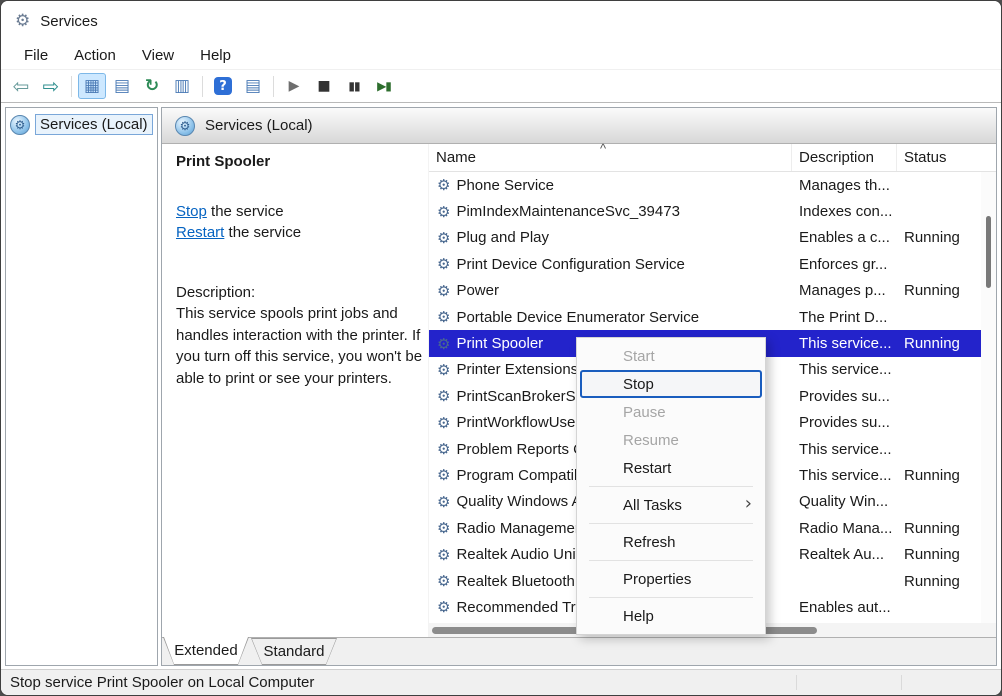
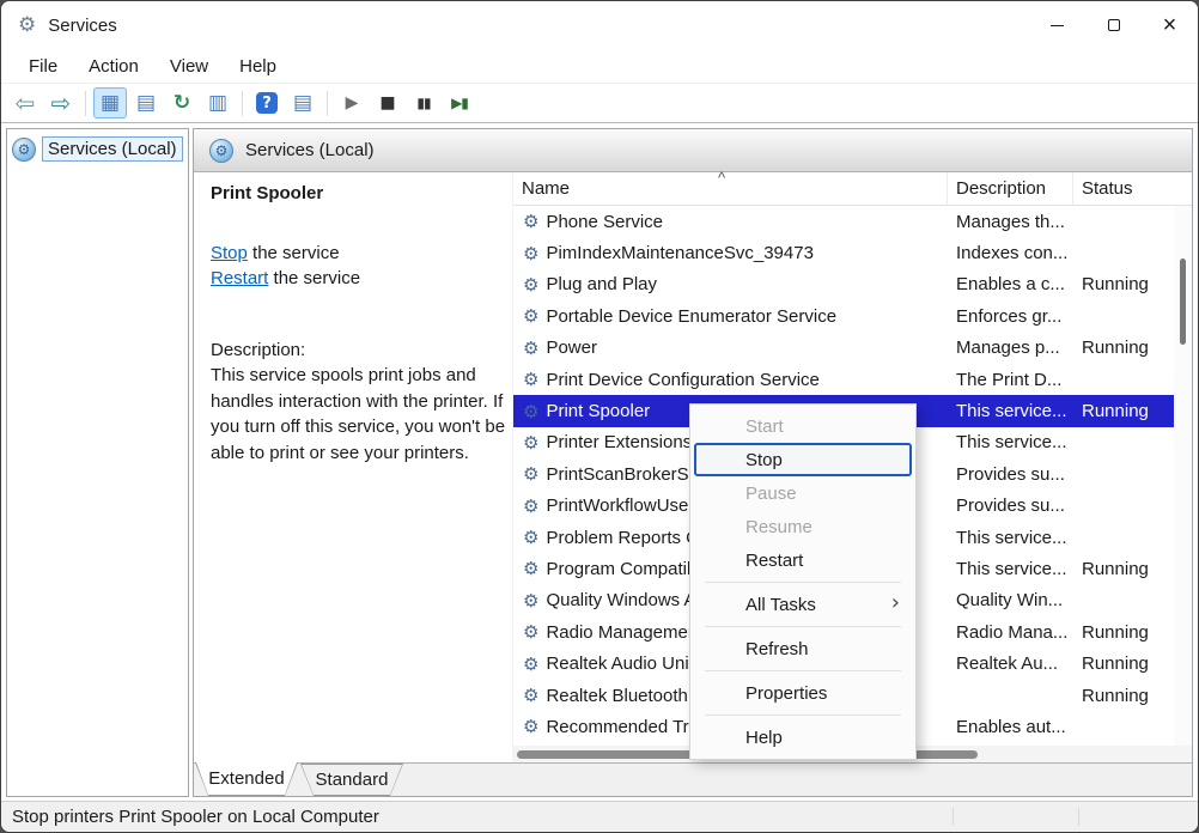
  ⚙
  Services
+ ×
  File
  Action
  View
  Help
  ⇦
  ⇨
  ▦
  ▤
  ↻
  ▥
  ?
  ▤
  ▶
  ■
  ▮▮
  ▶▮
  ⚙
  Services (Local)
  ⚙
  Services (Local)
  Print Spooler
  Stop the service
  Restart the service
  Description:
  This service spools print jobs and handles interaction with the printer. If you turn off this service, you won't be able to print or see your printers.
  Name
  Description
  Status
  ^
  ⚙
  Phone Service
  Manages th...
  ⚙
  PimIndexMaintenanceSvc_39473
  Indexes con...
  ⚙
  Plug and Play
  Enables a c...
  Running
  ⚙
- Print Device Configuration Service
+ Portable Device Enumerator Service
  Enforces gr...
  ⚙
  Power
  Manages p...
  Running
  ⚙
- Portable Device Enumerator Service
+ Print Device Configuration Service
  The Print D...
  ⚙
  Print Spooler
  This service...
  Running
  ⚙
  Printer Extensions
  This service...
  ⚙
  PrintScanBrokerS
  Provides su...
  ⚙
  PrintWorkflowUse
  Provides su...
  ⚙
  Problem Reports
  This service...
  ⚙
  Program Compati
  This service...
  Running
  ⚙
  Quality Windows
  Quality Win...
  ⚙
  Radio Manageme
  Radio Mana...
  Running
  ⚙
  Realtek Audio Uni
  Realtek Au...
  Running
  ⚙
  Realtek Bluetooth
  Running
  ⚙
  Recommended Tr
  Enables aut...
  Extended
  Standard
- Stop service Print Spooler on Local Computer
+ Stop printers Print Spooler on Local Computer
  Start
  Stop
  Pause
  Resume
  Restart
  All Tasks
  ›
  Refresh
  Properties
  Help
